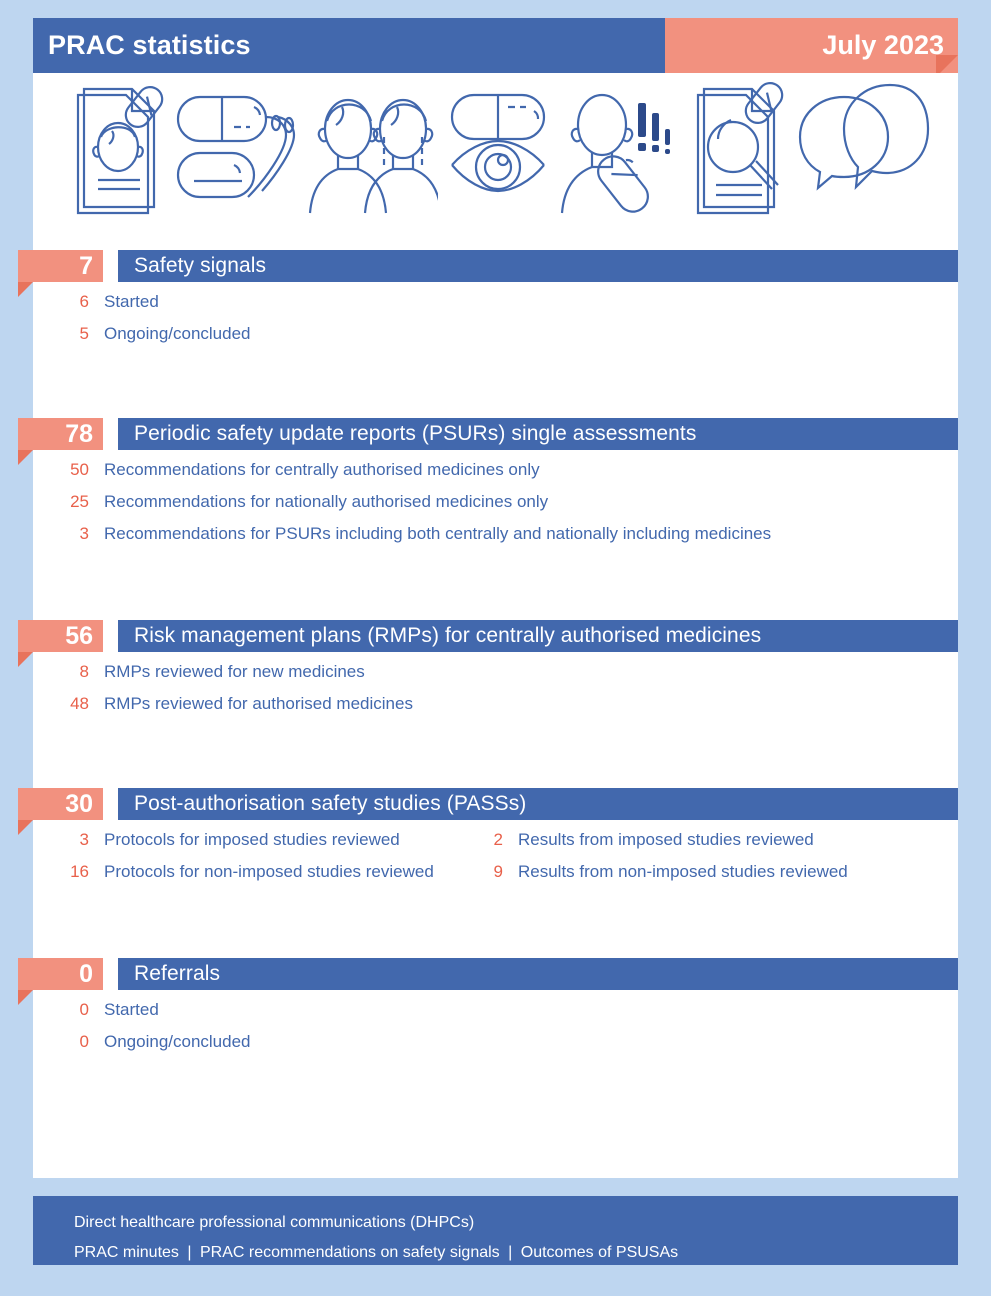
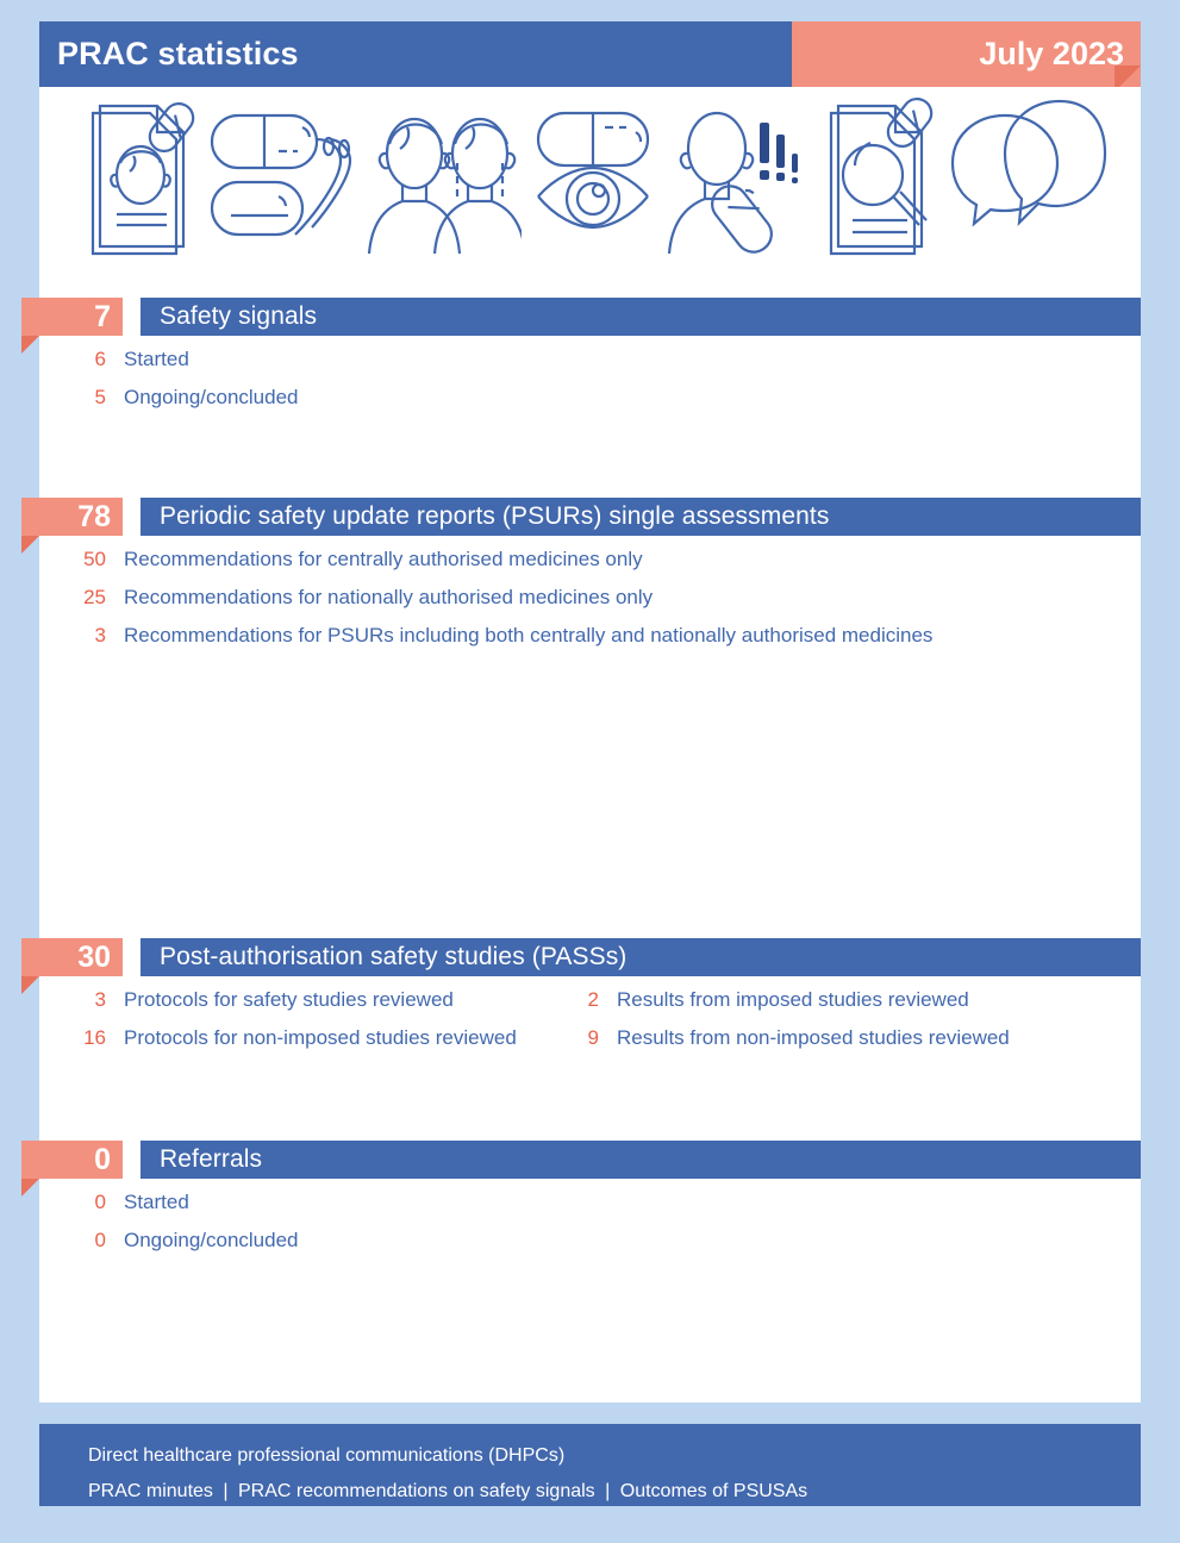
  PRAC statistics
  July 2023
  7
  Safety signals
  6
  Started
  5
  Ongoing/concluded
  78
  Periodic safety update reports (PSURs) single assessments
  50
  Recommendations for centrally authorised medicines only
  25
  Recommendations for nationally authorised medicines only
  3
- Recommendations for PSURs including both centrally and nationally including medicines
+ Recommendations for PSURs including both centrally and nationally authorised medicines
- 56
- Risk management plans (RMPs) for centrally authorised medicines
- 8
- RMPs reviewed for new medicines
- 48
- RMPs reviewed for authorised medicines
  30
  Post-authorisation safety studies (PASSs)
  3
- Protocols for imposed studies reviewed
+ Protocols for safety studies reviewed
  2
  Results from imposed studies reviewed
  16
  Protocols for non-imposed studies reviewed
  9
  Results from non-imposed studies reviewed
  0
  Referrals
  0
  Started
  0
  Ongoing/concluded
  Direct healthcare professional communications (DHPCs)
  PRAC minutes | PRAC recommendations on safety signals | Outcomes of PSUSAs
